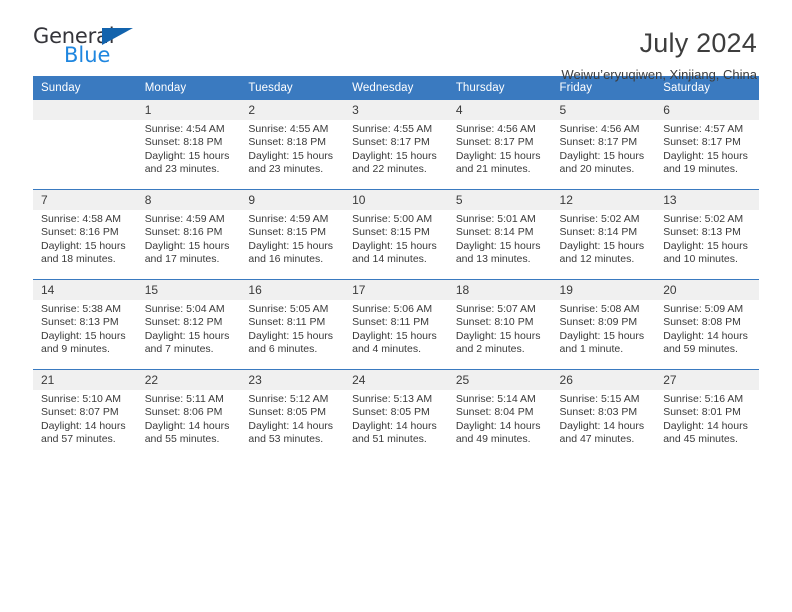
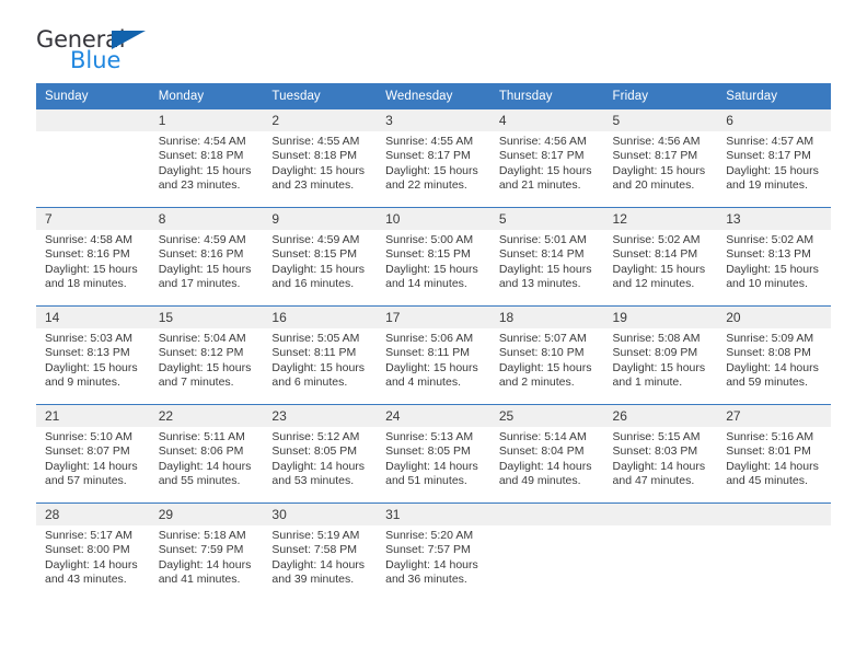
  General
  Blue
- July 2024
- Weiwu’eryuqiwen, Xinjiang, China
  Sunday	Monday	Tuesday	Wednesday	Thursday	Friday	Saturday
  	1Sunrise: 4:54 AMSunset: 8:18 PMDaylight: 15 hours and 23 minutes.	2Sunrise: 4:55 AMSunset: 8:18 PMDaylight: 15 hours and 23 minutes.	3Sunrise: 4:55 AMSunset: 8:17 PMDaylight: 15 hours and 22 minutes.	4Sunrise: 4:56 AMSunset: 8:17 PMDaylight: 15 hours and 21 minutes.	5Sunrise: 4:56 AMSunset: 8:17 PMDaylight: 15 hours and 20 minutes.	6Sunrise: 4:57 AMSunset: 8:17 PMDaylight: 15 hours and 19 minutes.
  7Sunrise: 4:58 AMSunset: 8:16 PMDaylight: 15 hours and 18 minutes.	8Sunrise: 4:59 AMSunset: 8:16 PMDaylight: 15 hours and 17 minutes.	9Sunrise: 4:59 AMSunset: 8:15 PMDaylight: 15 hours and 16 minutes.	10Sunrise: 5:00 AMSunset: 8:15 PMDaylight: 15 hours and 14 minutes.	5Sunrise: 5:01 AMSunset: 8:14 PMDaylight: 15 hours and 13 minutes.	12Sunrise: 5:02 AMSunset: 8:14 PMDaylight: 15 hours and 12 minutes.	13Sunrise: 5:02 AMSunset: 8:13 PMDaylight: 15 hours and 10 minutes.
- 14Sunrise: 5:38 AMSunset: 8:13 PMDaylight: 15 hours and 9 minutes.	15Sunrise: 5:04 AMSunset: 8:12 PMDaylight: 15 hours and 7 minutes.	16Sunrise: 5:05 AMSunset: 8:11 PMDaylight: 15 hours and 6 minutes.	17Sunrise: 5:06 AMSunset: 8:11 PMDaylight: 15 hours and 4 minutes.	18Sunrise: 5:07 AMSunset: 8:10 PMDaylight: 15 hours and 2 minutes.	19Sunrise: 5:08 AMSunset: 8:09 PMDaylight: 15 hours and 1 minute.	20Sunrise: 5:09 AMSunset: 8:08 PMDaylight: 14 hours and 59 minutes.
+ 14Sunrise: 5:03 AMSunset: 8:13 PMDaylight: 15 hours and 9 minutes.	15Sunrise: 5:04 AMSunset: 8:12 PMDaylight: 15 hours and 7 minutes.	16Sunrise: 5:05 AMSunset: 8:11 PMDaylight: 15 hours and 6 minutes.	17Sunrise: 5:06 AMSunset: 8:11 PMDaylight: 15 hours and 4 minutes.	18Sunrise: 5:07 AMSunset: 8:10 PMDaylight: 15 hours and 2 minutes.	19Sunrise: 5:08 AMSunset: 8:09 PMDaylight: 15 hours and 1 minute.	20Sunrise: 5:09 AMSunset: 8:08 PMDaylight: 14 hours and 59 minutes.
  21Sunrise: 5:10 AMSunset: 8:07 PMDaylight: 14 hours and 57 minutes.	22Sunrise: 5:11 AMSunset: 8:06 PMDaylight: 14 hours and 55 minutes.	23Sunrise: 5:12 AMSunset: 8:05 PMDaylight: 14 hours and 53 minutes.	24Sunrise: 5:13 AMSunset: 8:05 PMDaylight: 14 hours and 51 minutes.	25Sunrise: 5:14 AMSunset: 8:04 PMDaylight: 14 hours and 49 minutes.	26Sunrise: 5:15 AMSunset: 8:03 PMDaylight: 14 hours and 47 minutes.	27Sunrise: 5:16 AMSunset: 8:01 PMDaylight: 14 hours and 45 minutes.
+ 28Sunrise: 5:17 AMSunset: 8:00 PMDaylight: 14 hours and 43 minutes.	29Sunrise: 5:18 AMSunset: 7:59 PMDaylight: 14 hours and 41 minutes.	30Sunrise: 5:19 AMSunset: 7:58 PMDaylight: 14 hours and 39 minutes.	31Sunrise: 5:20 AMSunset: 7:57 PMDaylight: 14 hours and 36 minutes.
